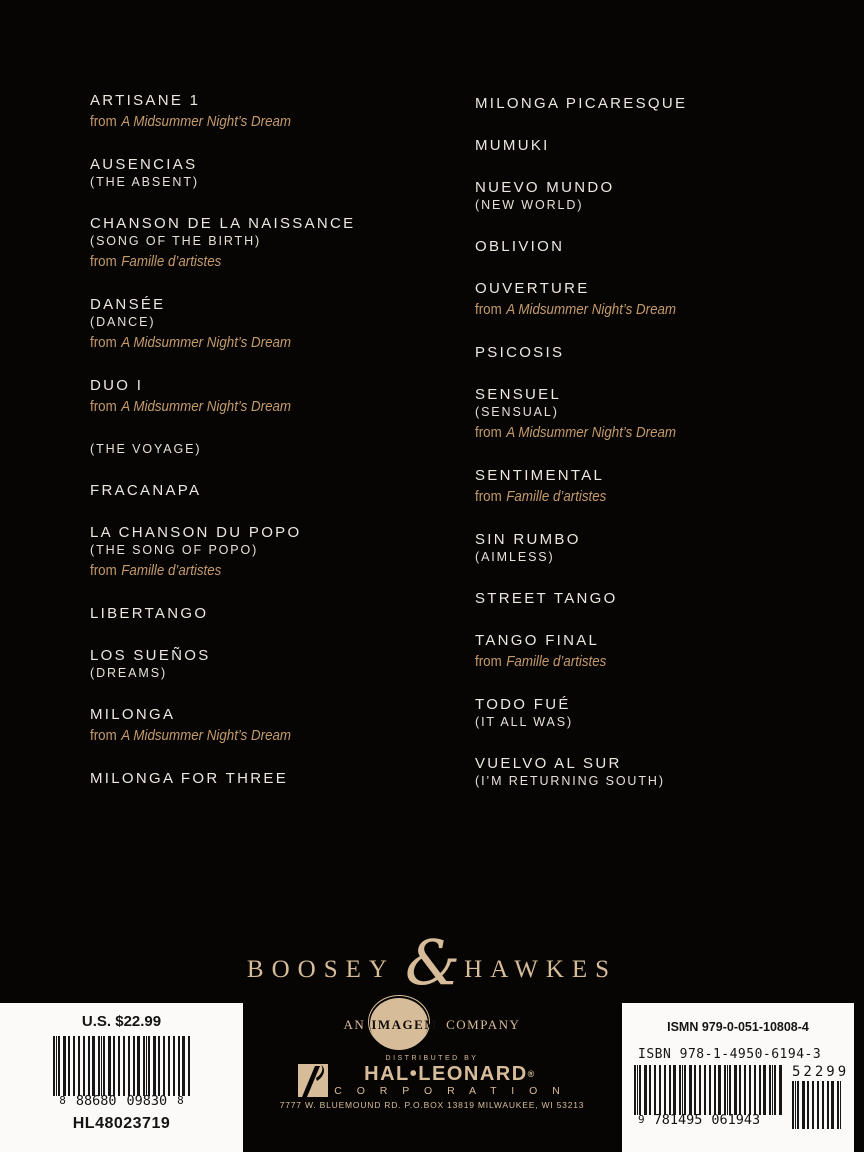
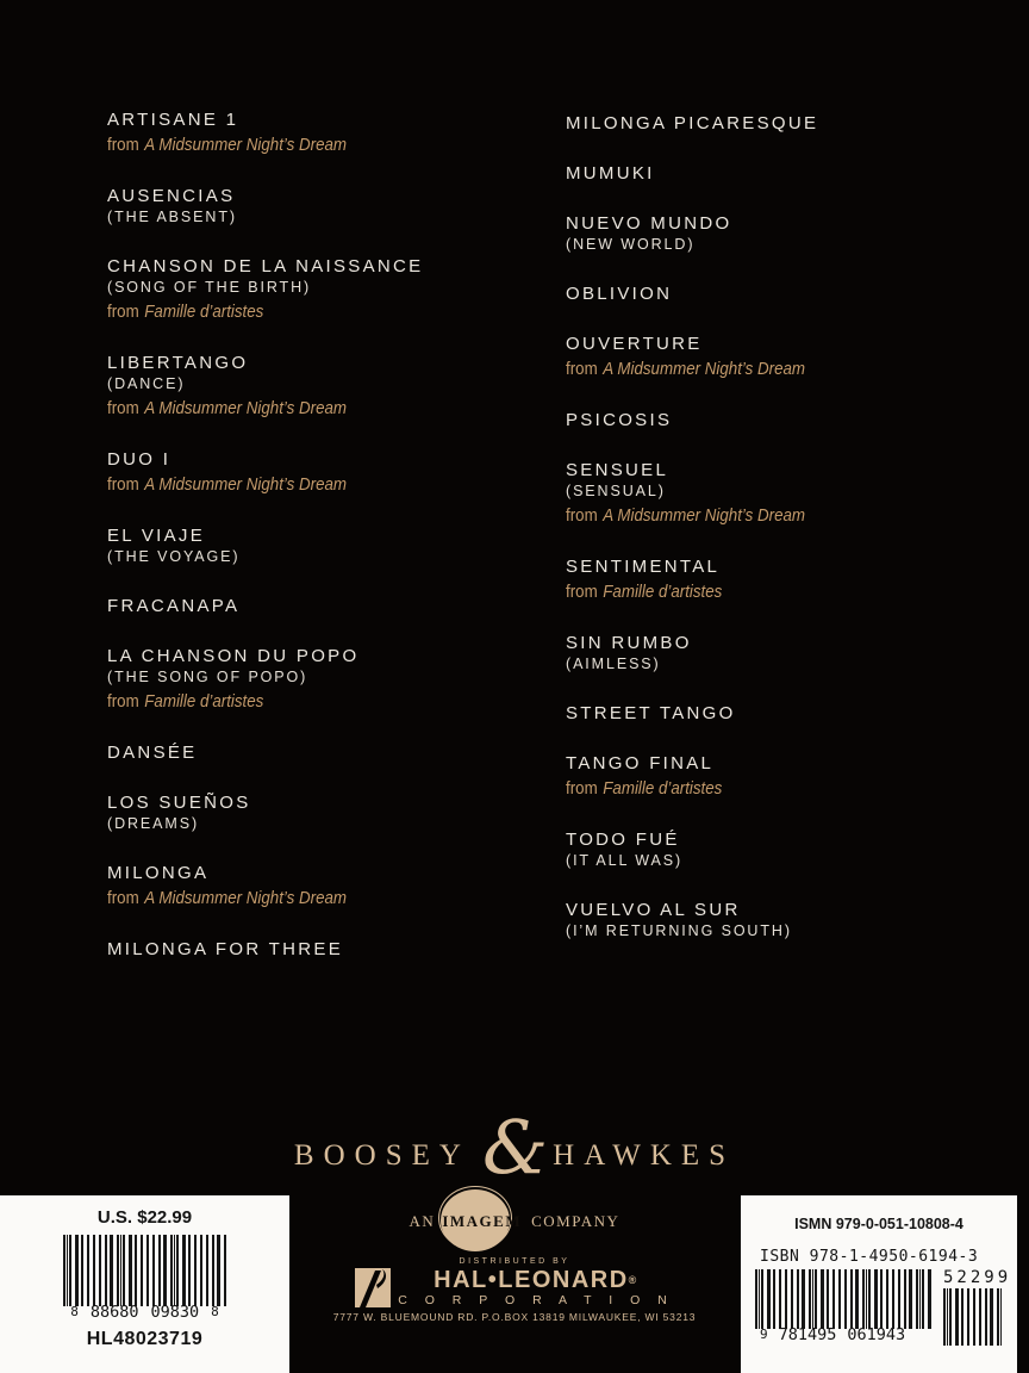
  ARTISANE 1
  from A Midsummer Night’s Dream
  AUSENCIAS
  (THE ABSENT)
  CHANSON DE LA NAISSANCE
  (SONG OF THE BIRTH)
  from Famille d’artistes
- DANSÉE
+ LIBERTANGO
  (DANCE)
  from A Midsummer Night’s Dream
  DUO I
  from A Midsummer Night’s Dream
+ EL VIAJE
  (THE VOYAGE)
  FRACANAPA
  LA CHANSON DU POPO
  (THE SONG OF POPO)
  from Famille d’artistes
- LIBERTANGO
+ DANSÉE
  LOS SUEÑOS
  (DREAMS)
  MILONGA
  from A Midsummer Night’s Dream
  MILONGA FOR THREE
  MILONGA PICARESQUE
  MUMUKI
  NUEVO MUNDO
  (NEW WORLD)
  OBLIVION
  OUVERTURE
  from A Midsummer Night’s Dream
  PSICOSIS
  SENSUEL
  (SENSUAL)
  from A Midsummer Night’s Dream
  SENTIMENTAL
  from Famille d’artistes
  SIN RUMBO
  (AIMLESS)
  STREET TANGO
  TANGO FINAL
  from Famille d’artistes
  TODO FUÉ
  (IT ALL WAS)
  VUELVO AL SUR
  (I’M RETURNING SOUTH)
  BOOSEY
  &
  HAWKES
  AN
  IMAGEM
  COMPANY
  HAL•LEONARD®
  C O R P O R A T I O N
  7777 W. BLUEMOUND RD. P.O.BOX 13819 MILWAUKEE, WI 53213
  U.S. $22.99
  8
  88680
  09830
  8
  HL48023719
  ISMN 979-0-051-10808-4
  ISBN 978-1-4950-6194-3
  9
  781495
  061943
  52299
